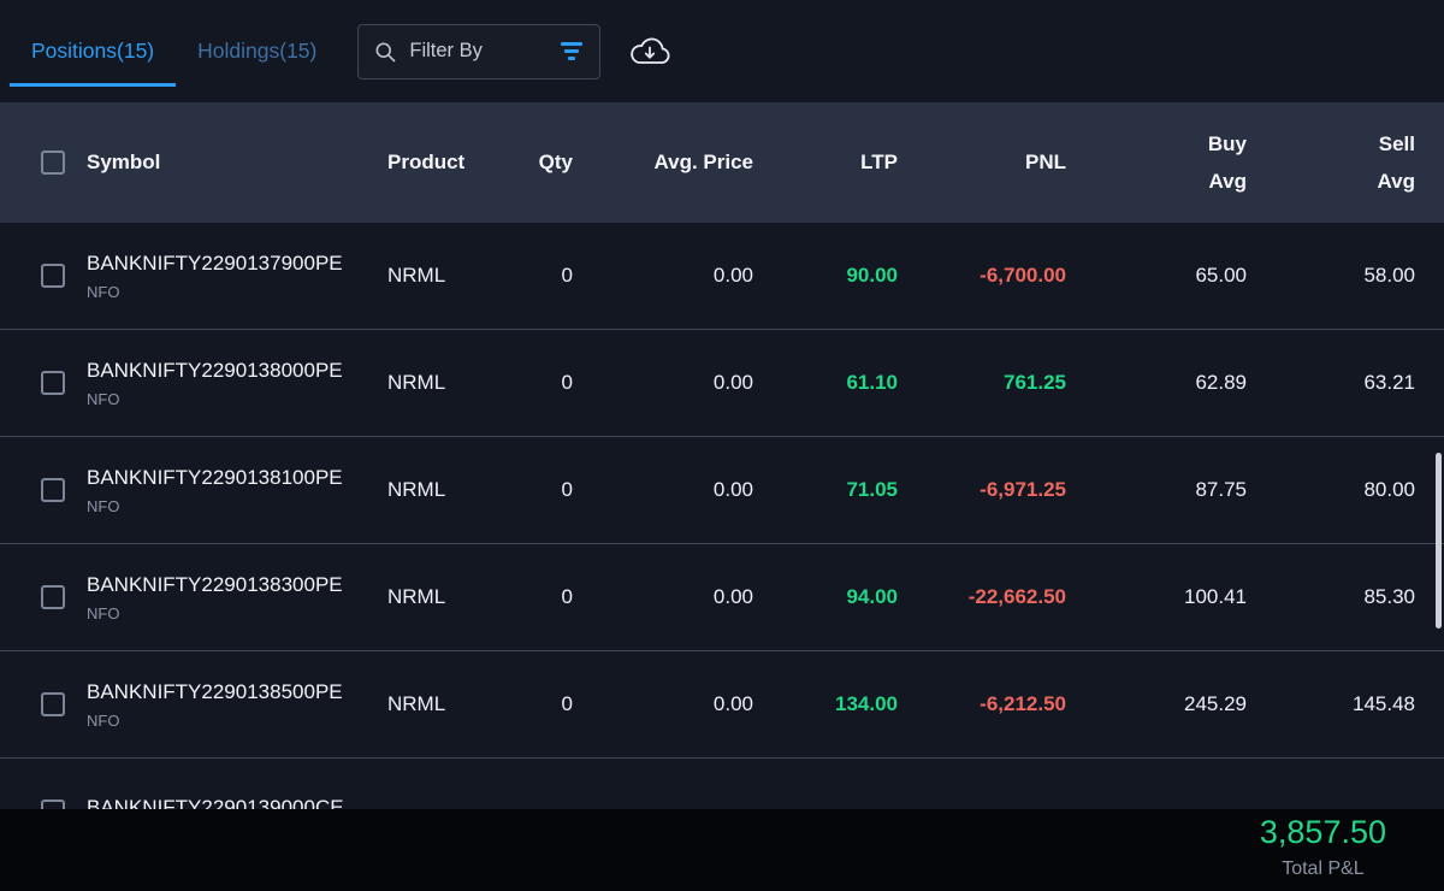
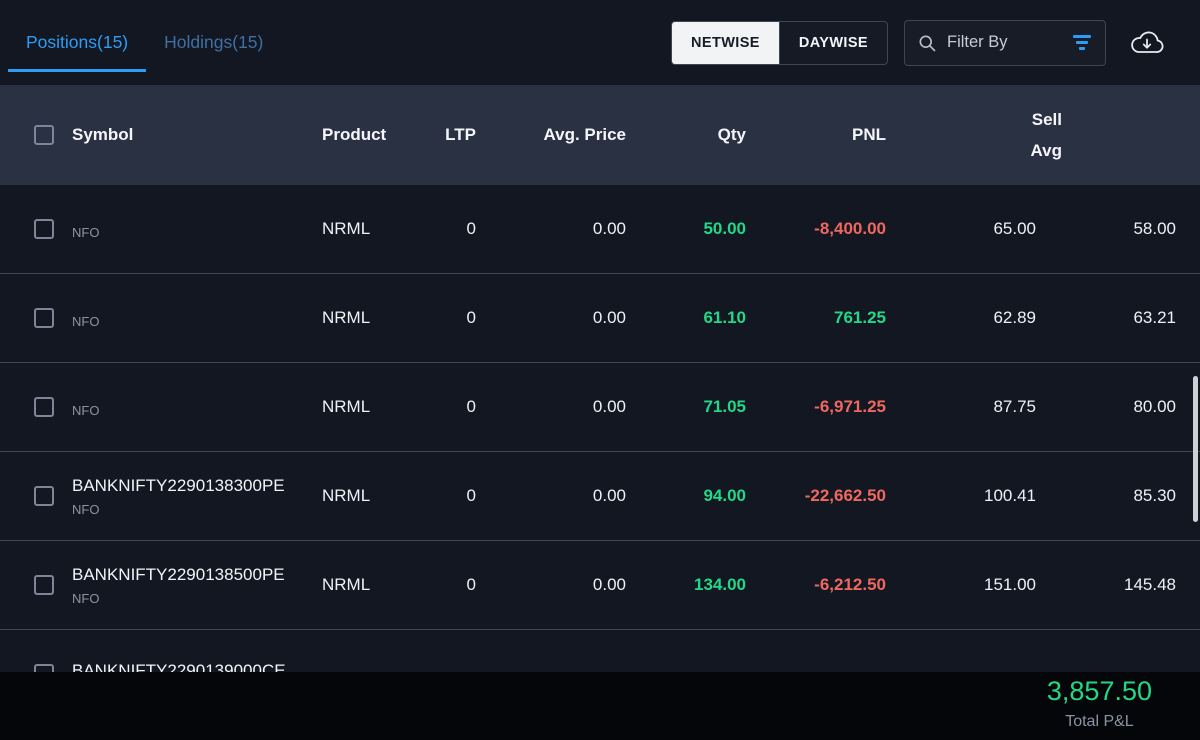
  Positions(15)
  Holdings(15)
+ NETWISE
+ DAYWISE
  Filter By
  Symbol
  Product
- Qty
+ LTP
  Avg. Price
- LTP
+ Qty
  PNL
- Buy Avg
  Sell Avg
- BANKNIFTY2290137900PE
  NFO
  NRML
  0
  0.00
- 90.00
+ 50.00
- -6,700.00
+ -8,400.00
  65.00
  58.00
- BANKNIFTY2290138000PE
  NFO
  NRML
  0
  0.00
  61.10
  761.25
  62.89
  63.21
- BANKNIFTY2290138100PE
  NFO
  NRML
  0
  0.00
  71.05
  -6,971.25
  87.75
  80.00
  BANKNIFTY2290138300PE
  NFO
  NRML
  0
  0.00
  94.00
  -22,662.50
  100.41
  85.30
  BANKNIFTY2290138500PE
  NFO
  NRML
  0
  0.00
  134.00
  -6,212.50
- 245.29
+ 151.00
  145.48
  BANKNIFTY2290139000CE
  3,857.50
  Total P&L
